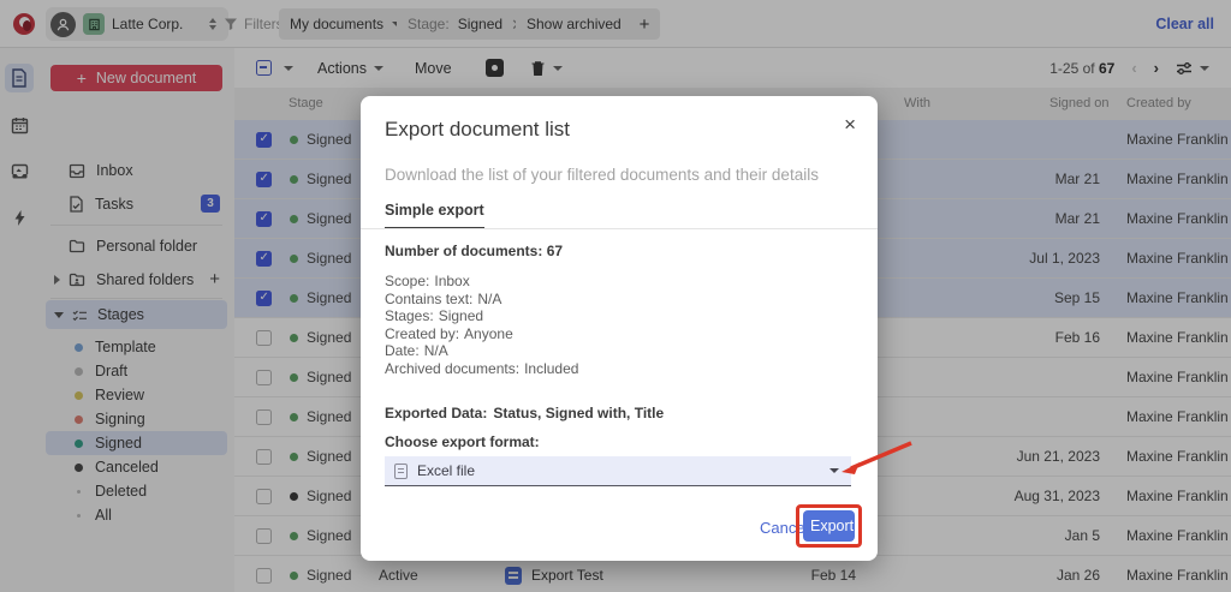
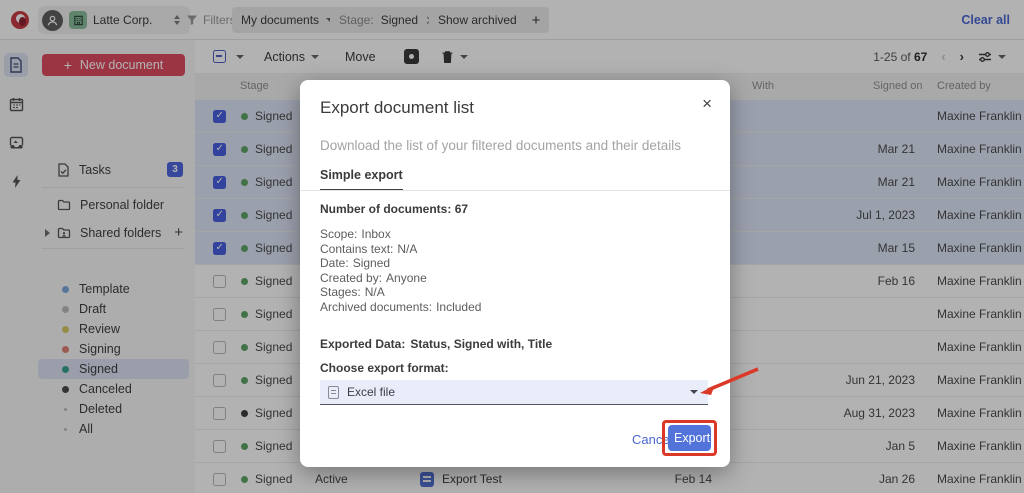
  Latte Corp.
  Filter
  My documents
  Stage:
  Signed
  Show archived
  +
  Clear all
  +
  New document
- Inbox
  Tasks
  3
  Personal folder
  Shared folders
  +
- Stages
  Template
  Draft
  Review
  Signing
  Signed
  Canceled
  Deleted
  All
  Actions
  Move
  1-25 of 67
  ‹
  ›
  Stage
  With
  Signed on
  Created by
  Signed
  Maxine Franklin
  Signed
  Mar 21
  Maxine Franklin
  Signed
  Mar 21
  Maxine Franklin
  Signed
  Jul 1, 2023
  Maxine Franklin
  Signed
- Sep 15
+ Mar 15
  Maxine Franklin
  Signed
  Feb 16
  Maxine Franklin
  Signed
  Maxine Franklin
  Signed
  Maxine Franklin
  Signed
  Jun 21, 2023
  Maxine Franklin
  Signed
  Aug 31, 2023
  Maxine Franklin
  Signed
  Jan 5
  Maxine Franklin
  Signed
  Active
  Export Test
  Feb 14
  Jan 26
  Maxine Franklin
  Export document list
  ×
  Download the list of your filtered documents and their details
  Simple export
  Number of documents: 67
  Scope: Inbox
  Contains text: N/A
- Stages: Signed
+ Date: Signed
  Created by: Anyone
- Date: N/A
+ Stages: N/A
  Archived documents: Included
  Exported Data: Status, Signed with, Title
  Choose export format:
  Excel file
  Cance
  Export
